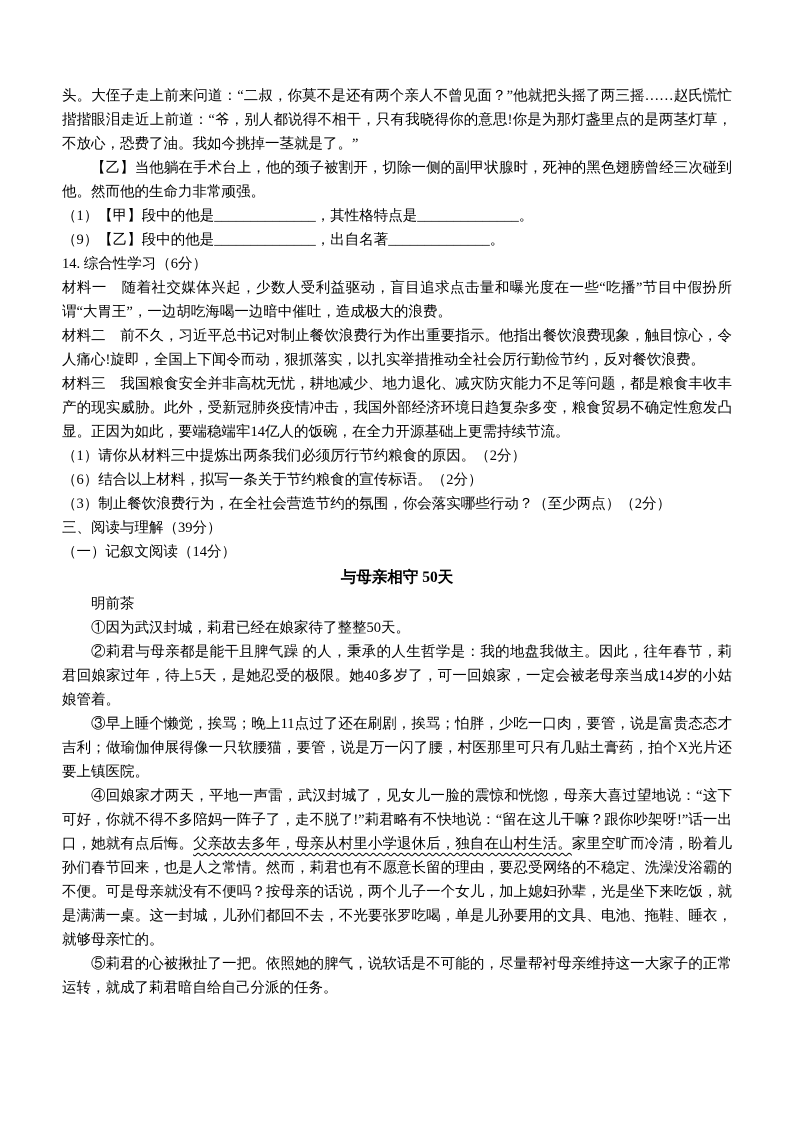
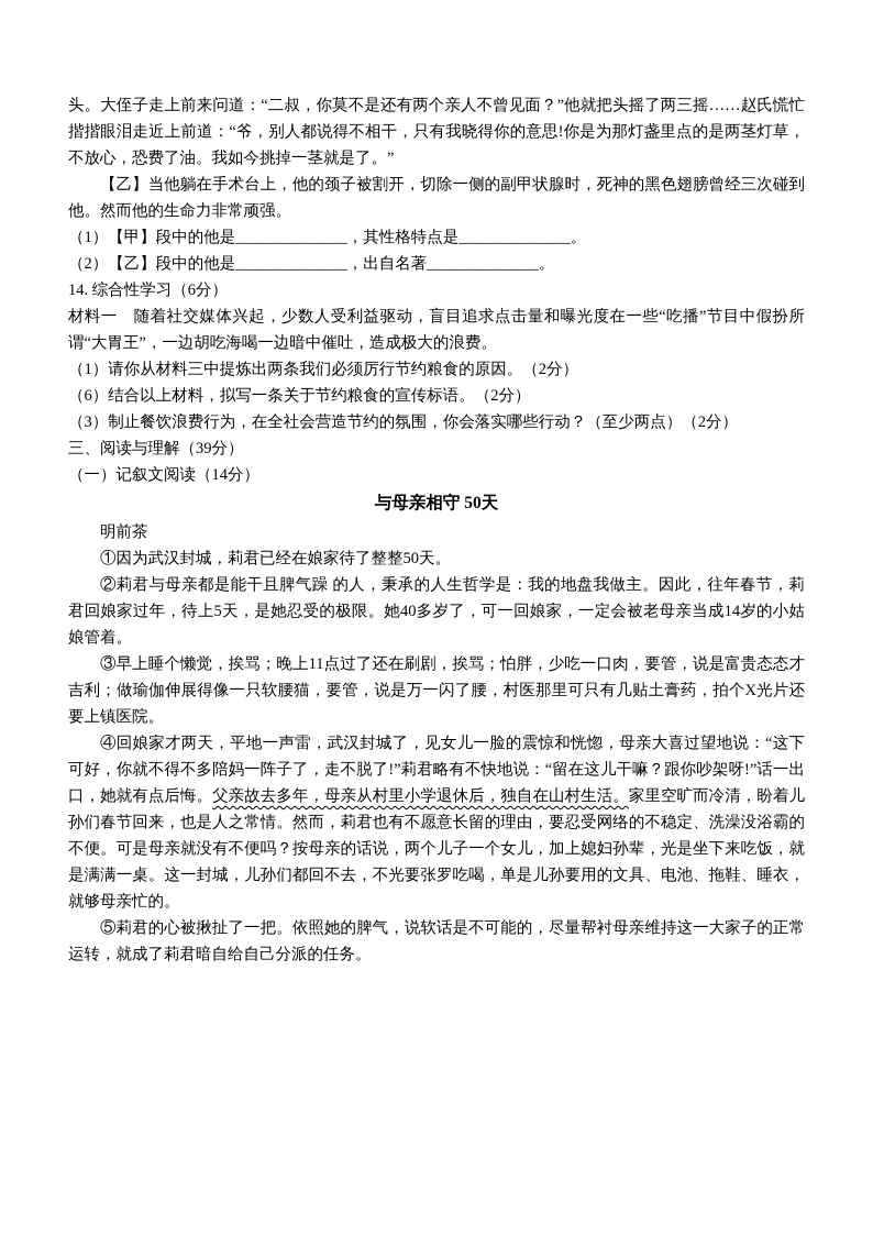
  头。大侄子走上前来问道：“二叔，你莫不是还有两个亲人不曾见面？”他就把头摇了两三摇……赵氏慌忙揩揩眼泪走近上前道：“爷，别人都说得不相干，只有我晓得你的意思!你是为那灯盏里点的是两茎灯草，不放心，恐费了油。我如今挑掉一茎就是了。”
  【乙】当他躺在手术台上，他的颈子被割开，切除一侧的副甲状腺时，死神的黑色翅膀曾经三次碰到他。然而他的生命力非常顽强。
  （1）【甲】段中的他是______________，其性格特点是______________。
- （9）【乙】段中的他是______________，出自名著______________。
+ （2）【乙】段中的他是______________，出自名著______________。
  14. 综合性学习（6分）
  材料一 随着社交媒体兴起，少数人受利益驱动，盲目追求点击量和曝光度在一些“吃播”节目中假扮所谓“大胃王”，一边胡吃海喝一边暗中催吐，造成极大的浪费。
- 材料二 前不久，习近平总书记对制止餐饮浪费行为作出重要指示。他指出餐饮浪费现象，触目惊心，令人痛心!旋即，全国上下闻令而动，狠抓落实，以扎实举措推动全社会厉行勤俭节约，反对餐饮浪费。
- 材料三 我国粮食安全并非高枕无忧，耕地减少、地力退化、减灾防灾能力不足等问题，都是粮食丰收丰产的现实威胁。此外，受新冠肺炎疫情冲击，我国外部经济环境日趋复杂多变，粮食贸易不确定性愈发凸显。正因为如此，要端稳端牢14亿人的饭碗，在全力开源基础上更需持续节流。
  （1）请你从材料三中提炼出两条我们必须厉行节约粮食的原因。（2分）
  （6）结合以上材料，拟写一条关于节约粮食的宣传标语。（2分）
  （3）制止餐饮浪费行为，在全社会营造节约的氛围，你会落实哪些行动？（至少两点）（2分）
  三、阅读与理解（39分）
  （一）记叙文阅读（14分）
  与母亲相守 50天
  明前茶
  ①因为武汉封城，莉君已经在娘家待了整整50天。
  ②莉君与母亲都是能干且脾气躁 的人，秉承的人生哲学是：我的地盘我做主。因此，往年春节，莉君回娘家过年，待上5天，是她忍受的极限。她40多岁了，可一回娘家，一定会被老母亲当成14岁的小姑娘管着。
  ③早上睡个懒觉，挨骂；晚上11点过了还在刷剧，挨骂；怕胖，少吃一口肉，要管，说是富贵态态才吉利；做瑜伽伸展得像一只软腰猫，要管，说是万一闪了腰，村医那里可只有几贴土膏药，拍个X光片还要上镇医院。
  ④回娘家才两天，平地一声雷，武汉封城了，见女儿一脸的震惊和恍惚，母亲大喜过望地说：“这下可好，你就不得不多陪妈一阵子了，走不脱了!”莉君略有不快地说：“留在这儿干嘛？跟你吵架呀!”话一出口，她就有点后悔。父亲故去多年，母亲从村里小学退休后，独自在山村生活。家里空旷而冷清，盼着儿孙们春节回来，也是人之常情。然而，莉君也有不愿意长留的理由，要忍受网络的不稳定、洗澡没浴霸的不便。可是母亲就没有不便吗？按母亲的话说，两个儿子一个女儿，加上媳妇孙辈，光是坐下来吃饭，就是满满一桌。这一封城，儿孙们都回不去，不光要张罗吃喝，单是儿孙要用的文具、电池、拖鞋、睡衣，就够母亲忙的。
  ⑤莉君的心被揪扯了一把。依照她的脾气，说软话是不可能的，尽量帮衬母亲维持这一大家子的正常运转，就成了莉君暗自给自己分派的任务。
